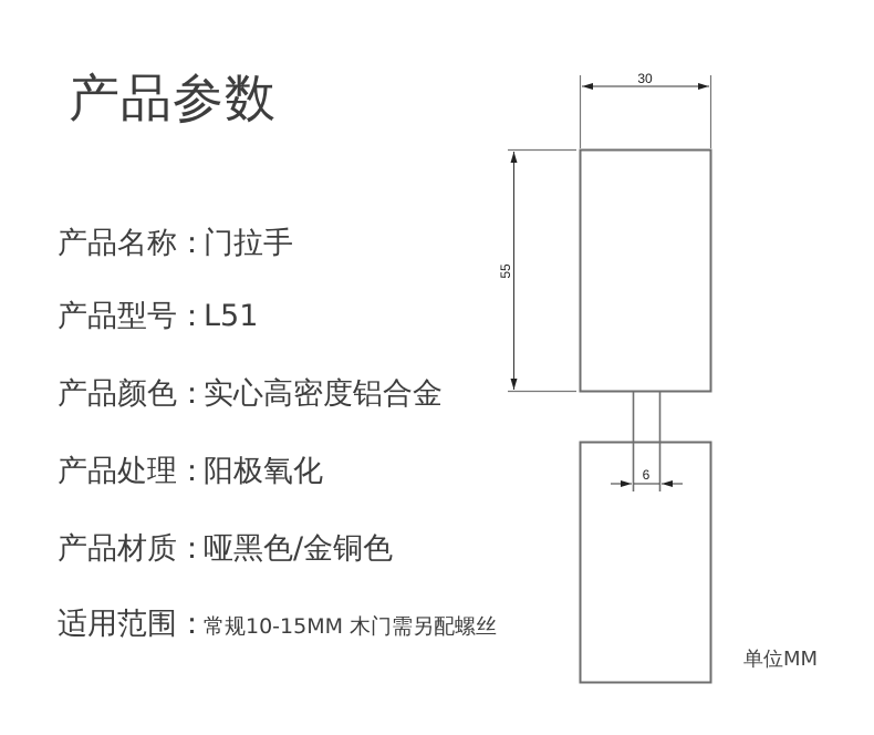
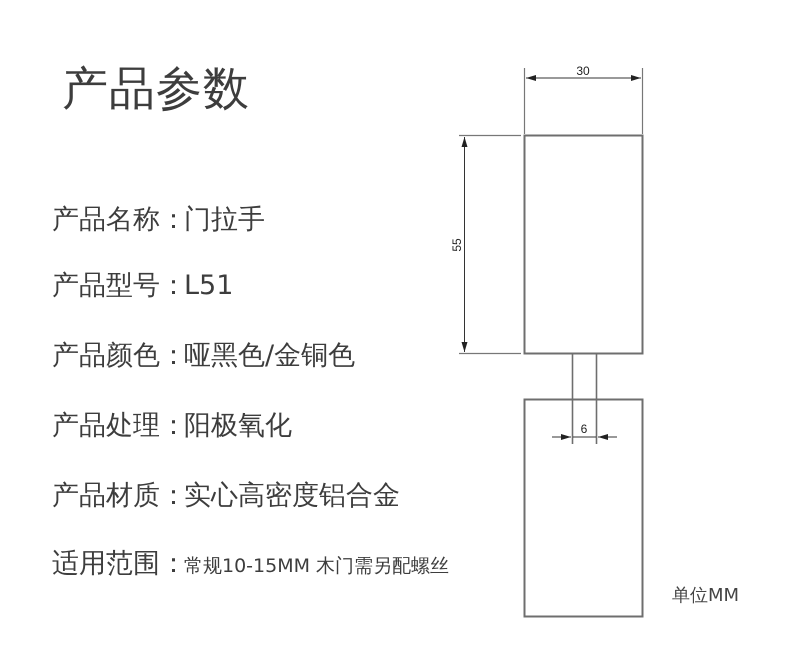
  产品参数
  产品名称：门拉手
  产品型号：L51
- 产品颜色：实心高密度铝合金
+ 产品颜色：哑黑色/金铜色
  产品处理：阳极氧化
- 产品材质：哑黑色/金铜色
+ 产品材质：实心高密度铝合金
  适用范围：常规10-15MM 木门需另配螺丝
  30
  6
  单位MM
